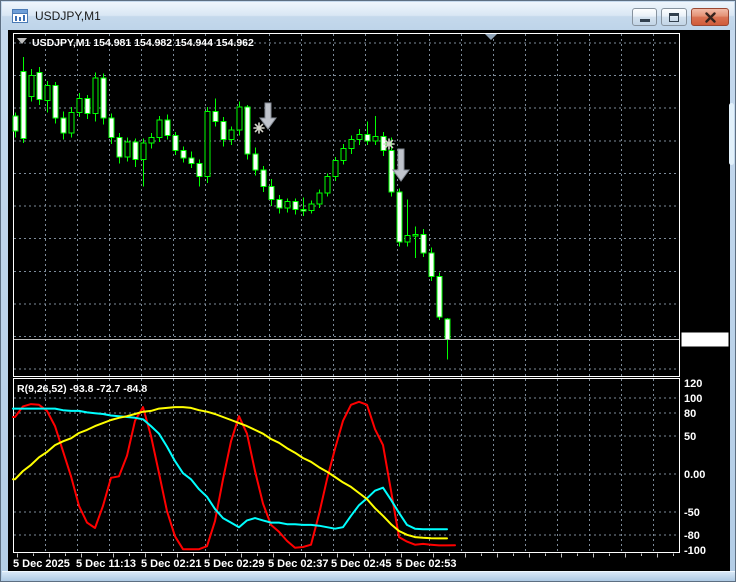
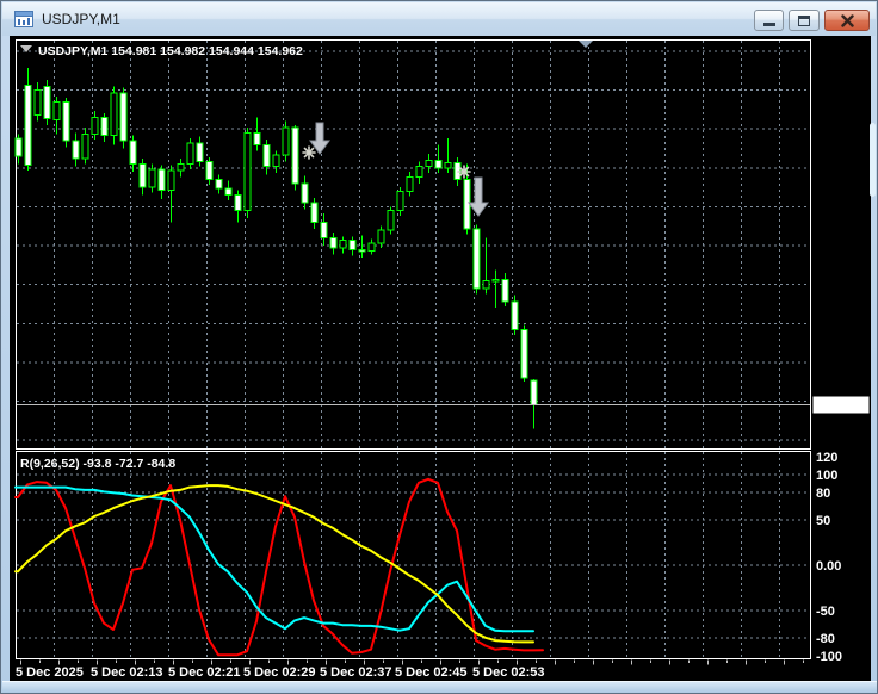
  USDJPY,M1
  120
  100
  80
  50
  0.00
  -50
  -80
  -100
  5 Dec 2025
- 5 Dec 11:13
+ 5 Dec 02:13
  5 Dec 02:21
  5 Dec 02:29
  5 Dec 02:37
  5 Dec 02:45
  5 Dec 02:53
  USDJPY,M1 154.981 154.982 154.944 154.962
  R(9,26,52) -93.8 -72.7 -84.8
  154.962
